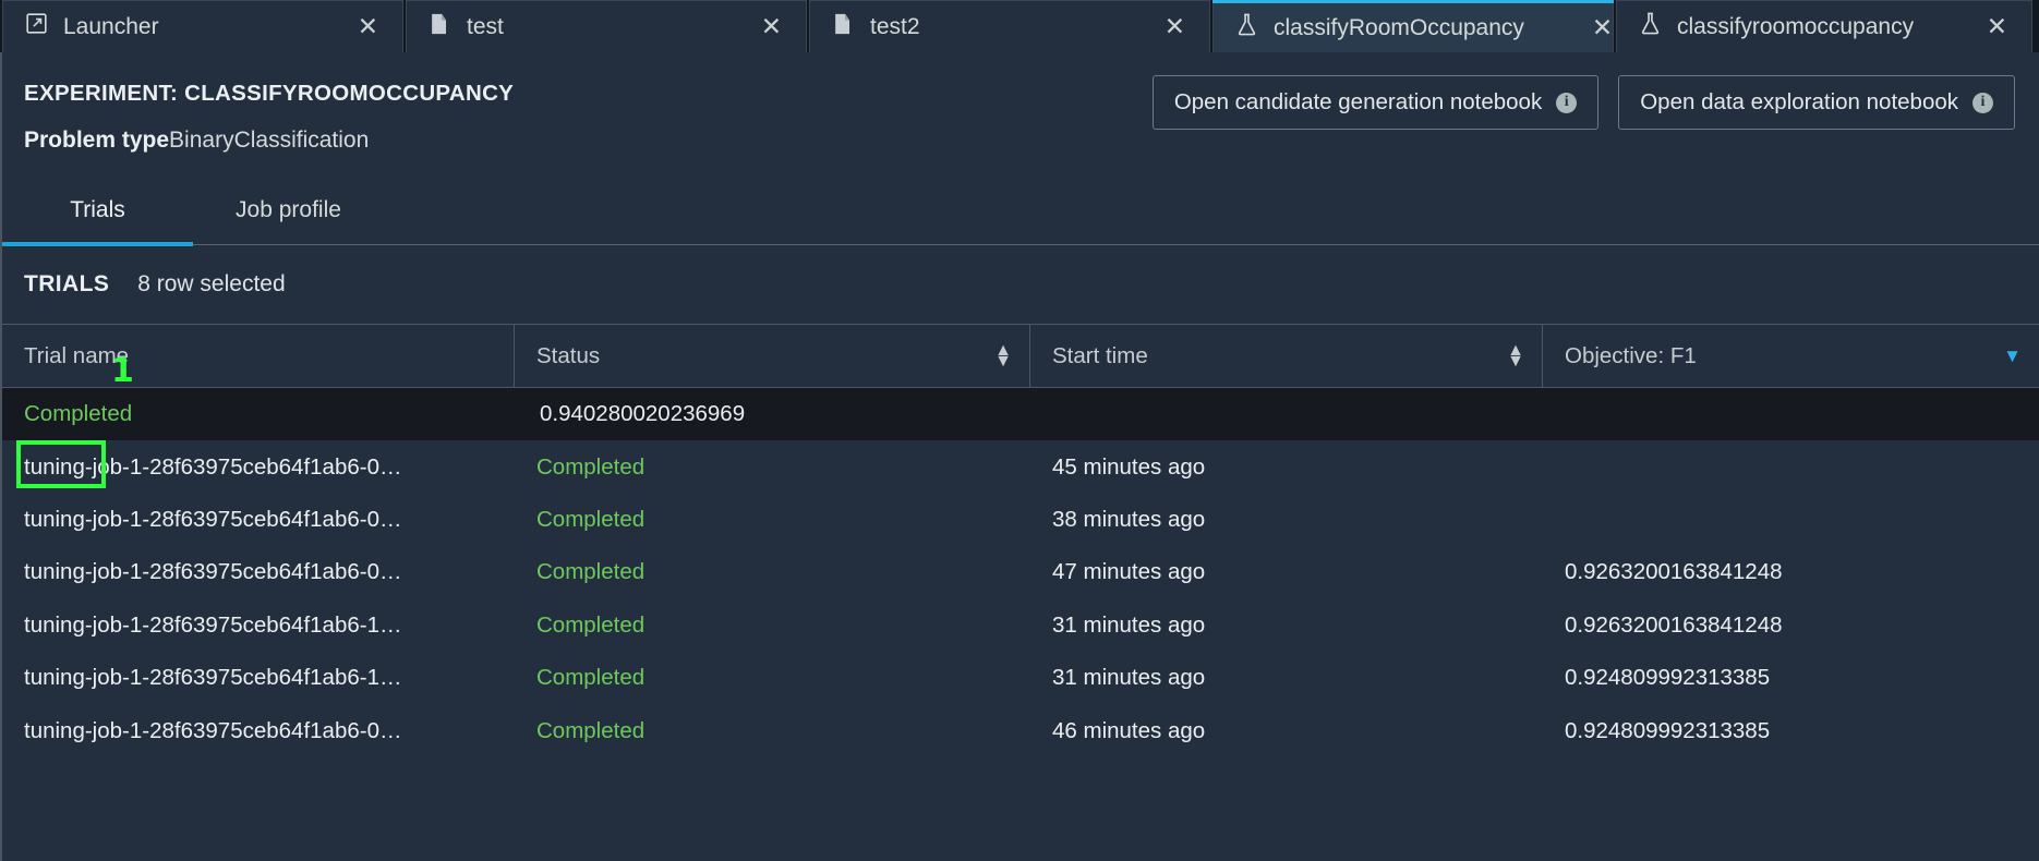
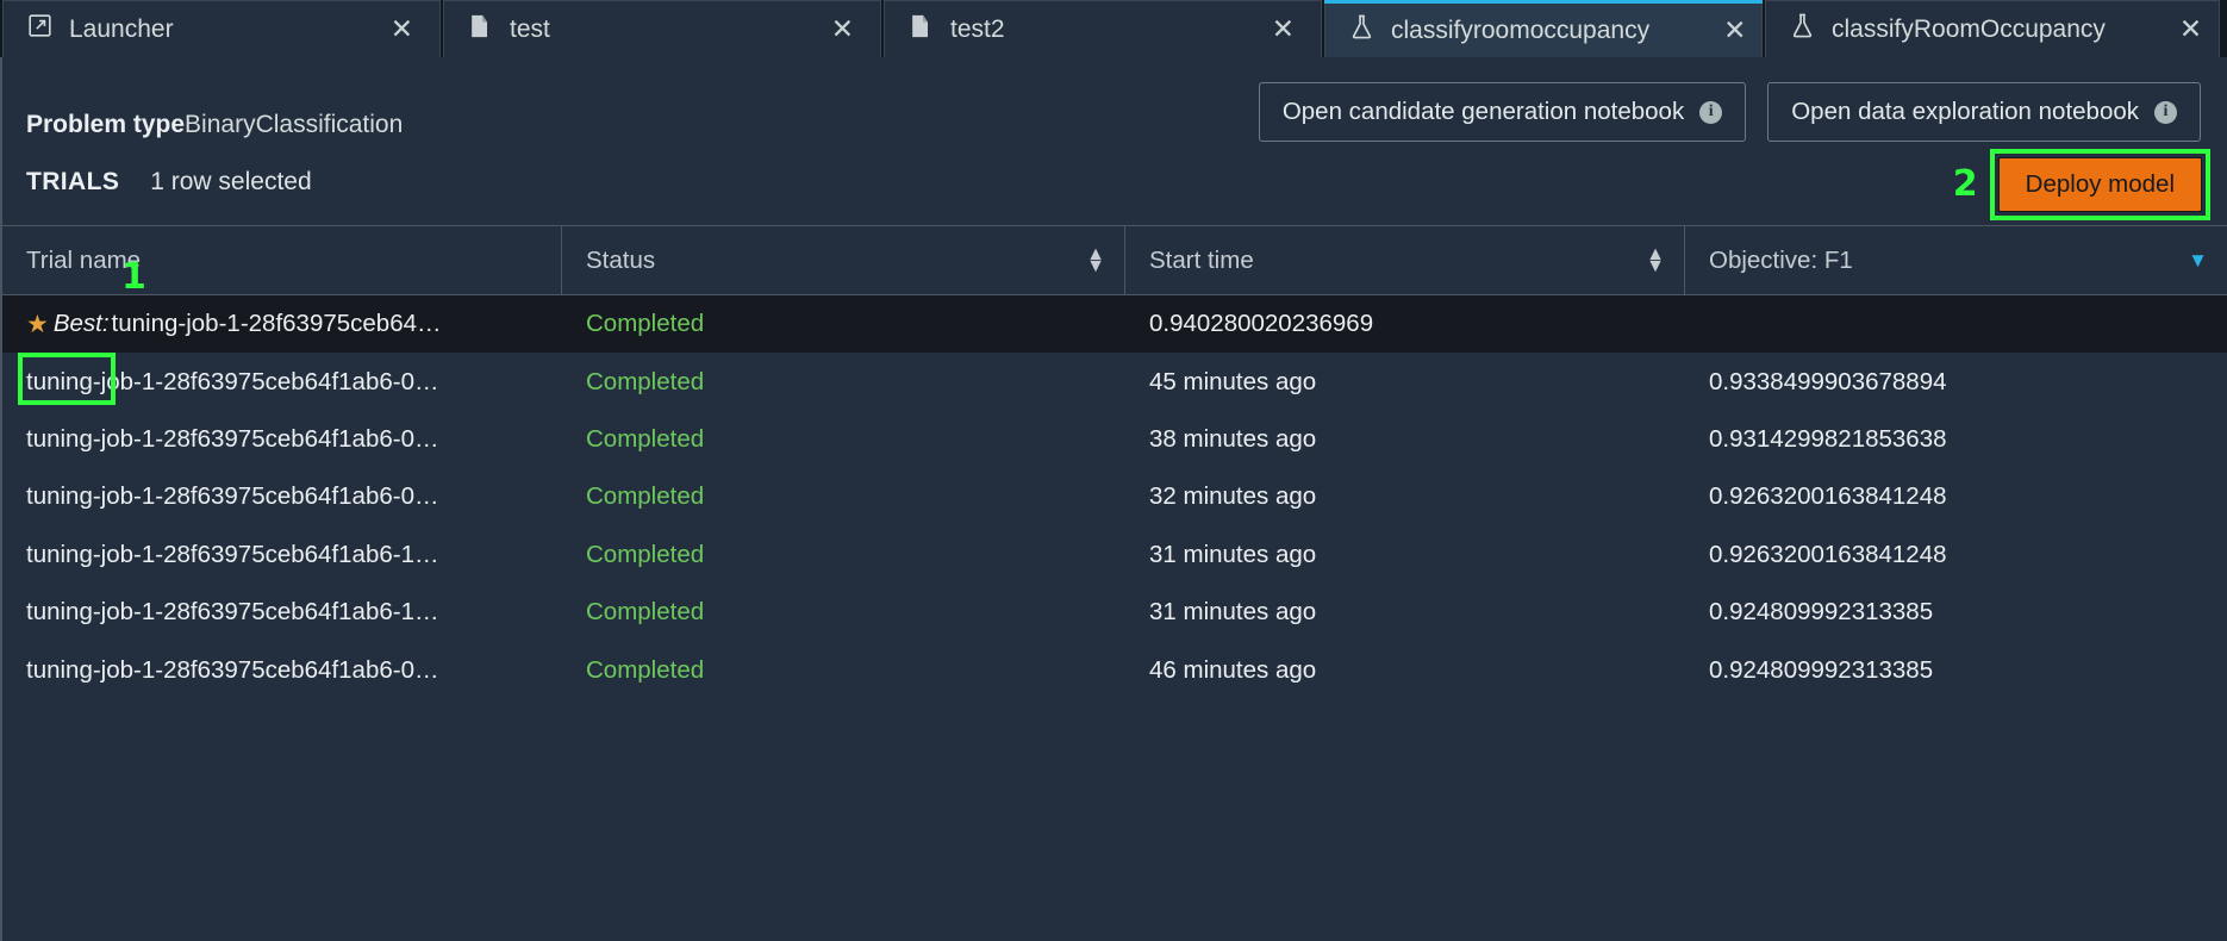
  Launcher
  ✕
  test
  ✕
  test2
  ✕
- classifyRoomOccupancy
+ classifyroomoccupancy
  ✕
- classifyroomoccupancy
+ classifyRoomOccupancy
  ✕
- EXPERIMENT: CLASSIFYROOMOCCUPANCY
  Problem typeBinaryClassification
  Open candidate generation notebook
  i
  Open data exploration notebook
  i
- Trials
- Job profile
  TRIALS
- 8 row selected
+ 1 row selected
+ 2
+ Deploy model
  Trial name
  Status
  ▲
  ▼
  Start time
  ▲
  ▼
  Objective: F1
  ▼
+ ★
+ Best:
+ tuning-job-1-28f63975ceb64…
  Completed
  0.940280020236969
  1
  tuning-job-1-28f63975ceb64f1ab6-0…
  Completed
  45 minutes ago
+ 0.9338499903678894
  tuning-job-1-28f63975ceb64f1ab6-0…
  Completed
  38 minutes ago
+ 0.9314299821853638
  tuning-job-1-28f63975ceb64f1ab6-0…
  Completed
- 47 minutes ago
+ 32 minutes ago
  0.9263200163841248
  tuning-job-1-28f63975ceb64f1ab6-1…
  Completed
  31 minutes ago
  0.9263200163841248
  tuning-job-1-28f63975ceb64f1ab6-1…
  Completed
  31 minutes ago
  0.924809992313385
  tuning-job-1-28f63975ceb64f1ab6-0…
  Completed
  46 minutes ago
  0.924809992313385
